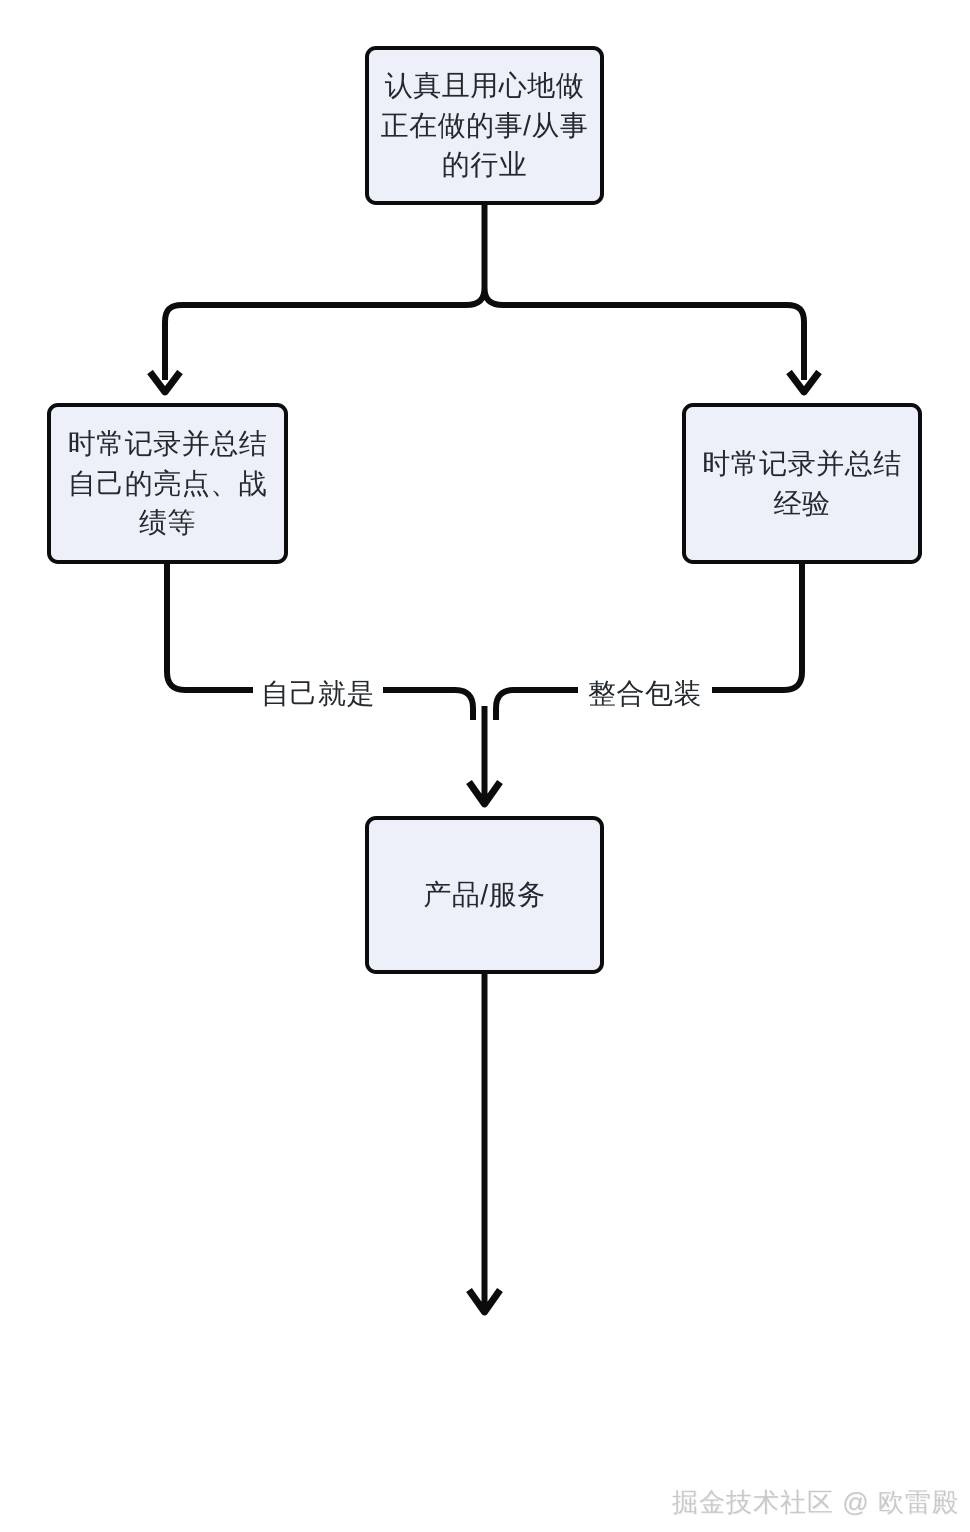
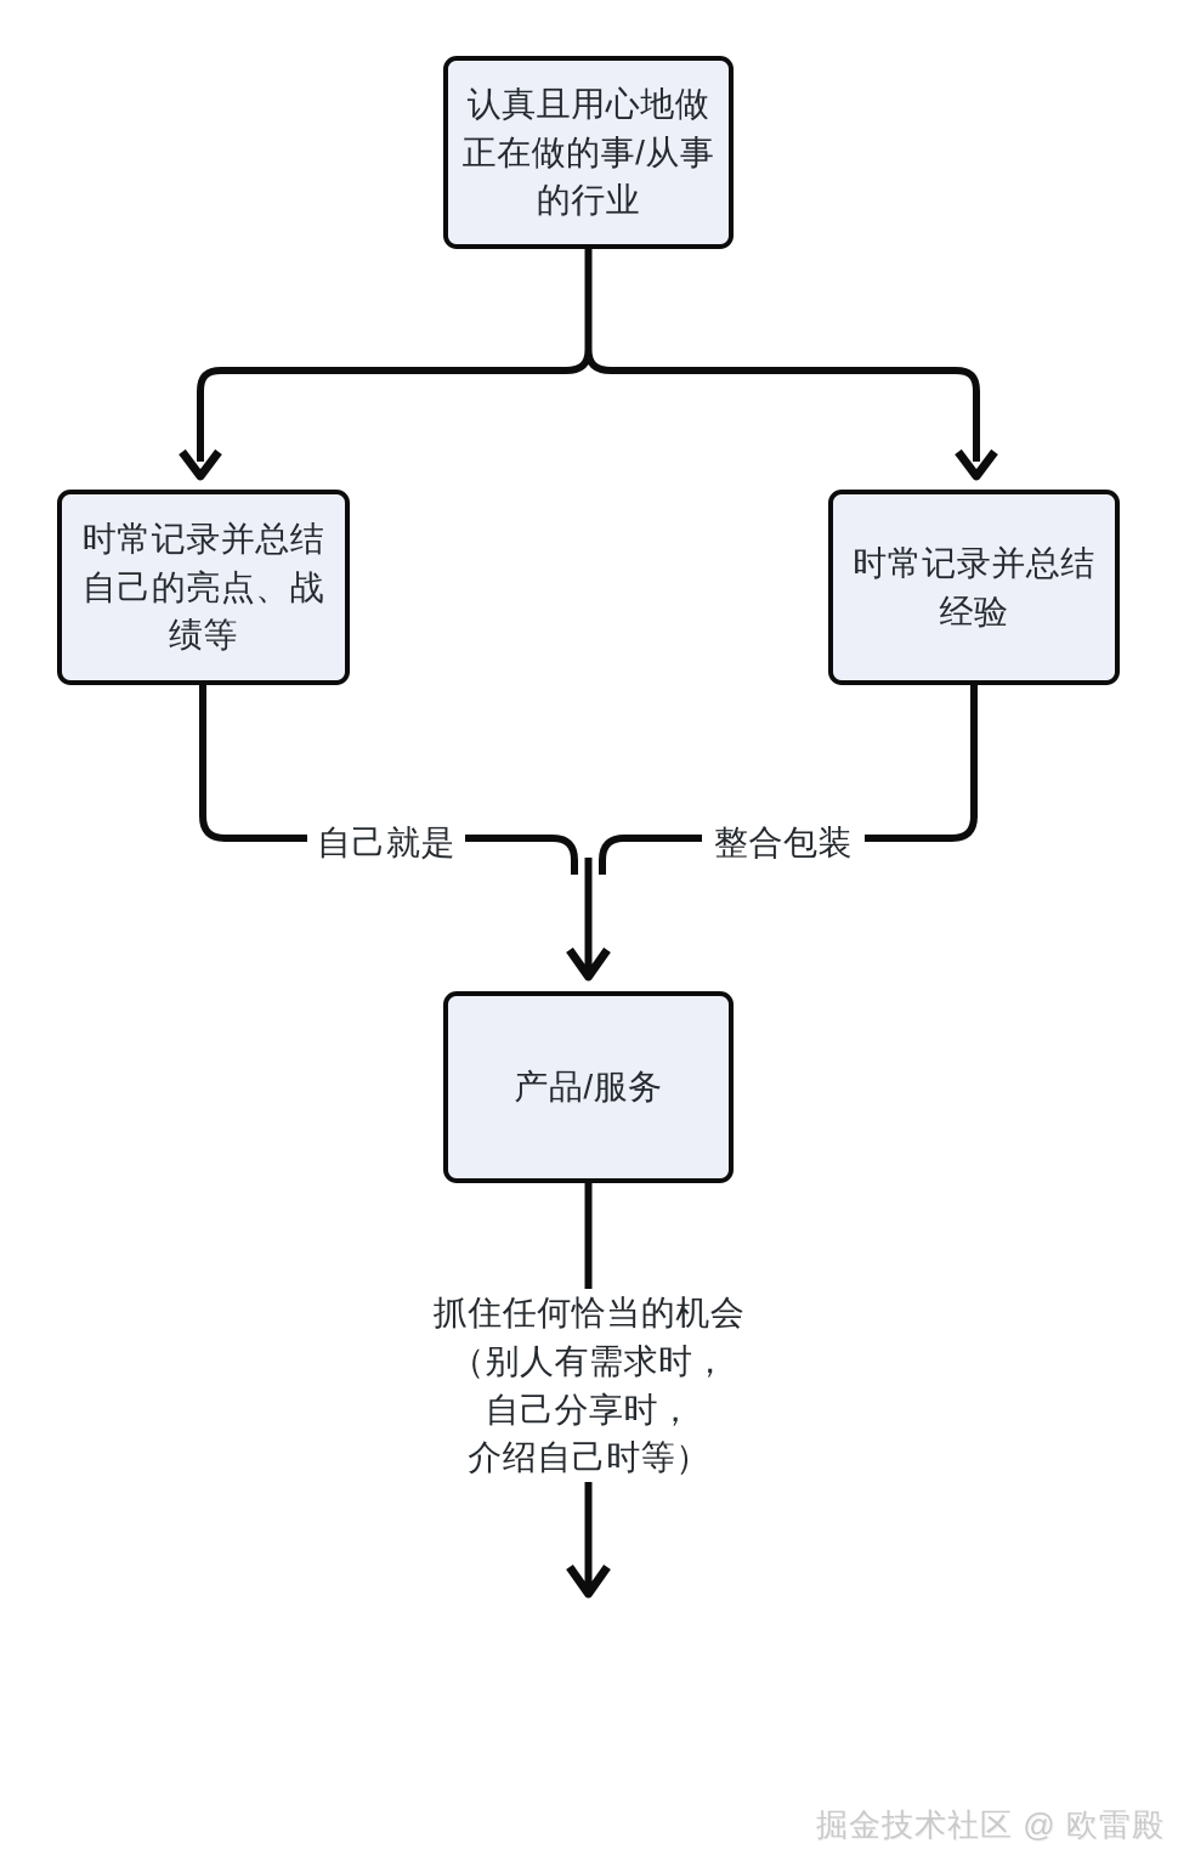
  认真且用心地做
  正在做的事/从事
  的行业
  时常记录并总结
  自己的亮点、战
  绩等
  时常记录并总结
  经验
  产品/服务
  自己就是
  整合包装
+ 抓住任何恰当的机会
+ （别人有需求时，
+ 自己分享时，
+ 介绍自己时等）
  掘金技术社区 @ 欧雷殿
